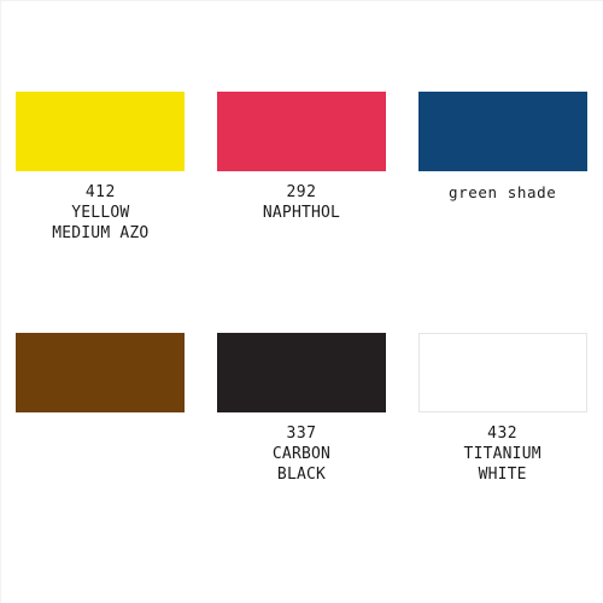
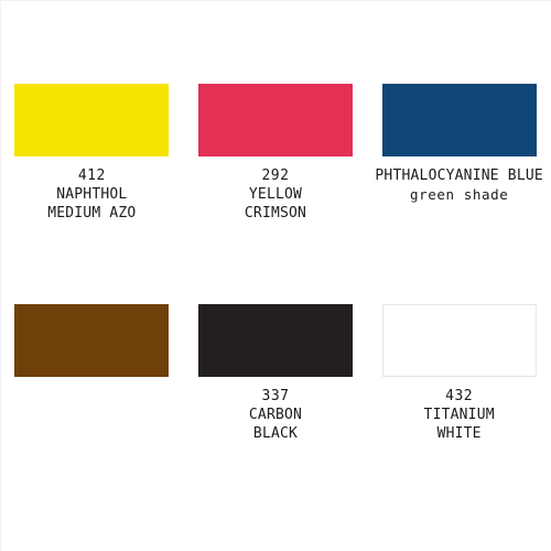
  412
- YELLOW
+ NAPHTHOL
  MEDIUM AZO
  292
- NAPHTHOL
+ YELLOW
+ CRIMSON
+ PHTHALOCYANINE BLUE
  green shade
  337
  CARBON
  BLACK
  432
  TITANIUM
  WHITE
